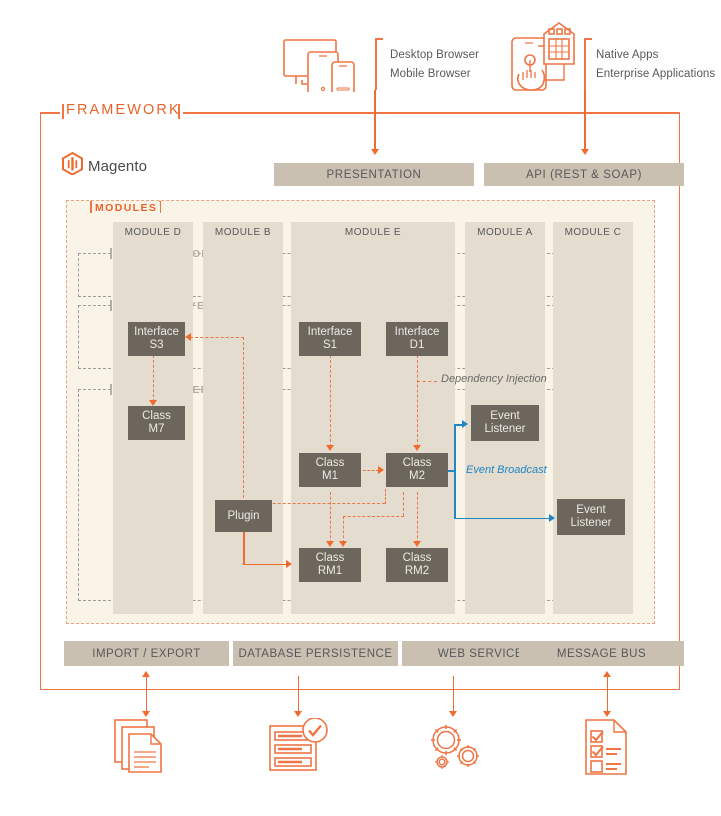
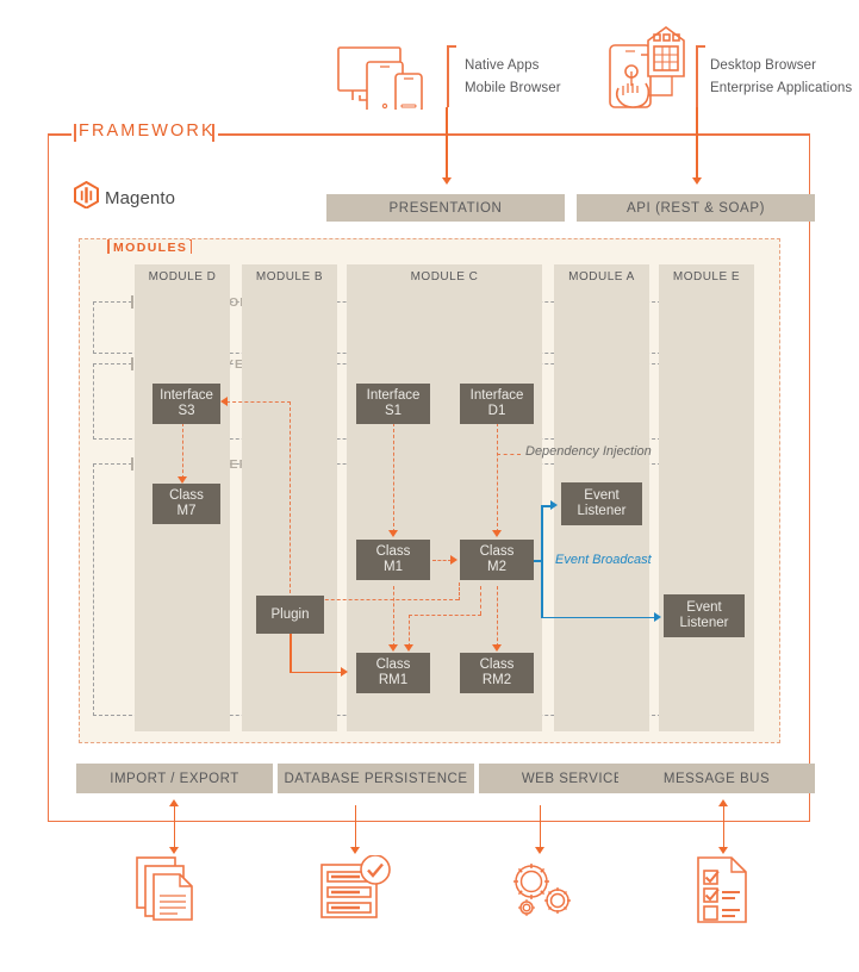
- Desktop Browser
+ Native Apps
  Mobile Browser
- Native Apps
+ Desktop Browser
  Enterprise Applications
  FRAMEWORK
  Magento
  PRESENTATION
  API (REST & SOAP)
  MODULES
  MODULE D
  MODULE B
- MODULE E
+ MODULE C
  MODULE A
- MODULE C
+ MODULE E
  Dependency Injection
  Event Broadcast
  Interface
  S3
  Class
  M7
  Plugin
  Interface
  S1
  Interface
  D1
  Class
  M1
  Class
  M2
  Class
  RM1
  Class
  RM2
  Event
  Listener
  Event
  Listener
  IMPORT / EXPORT
  DATABASE PERSISTENCE
  WEB SERVIC
  MESSAGE BUS
